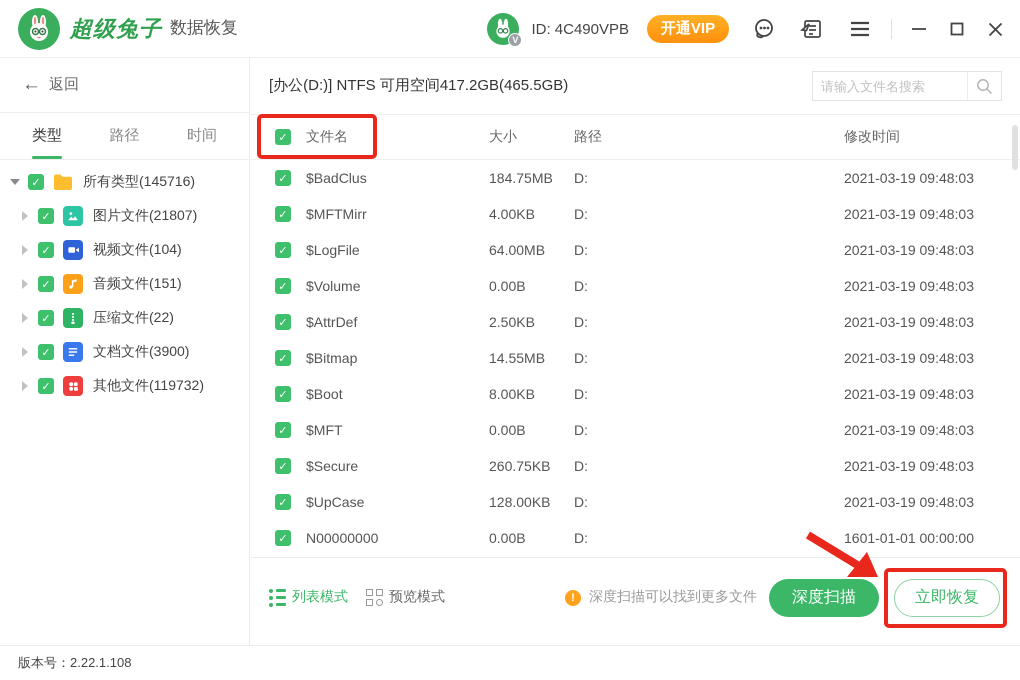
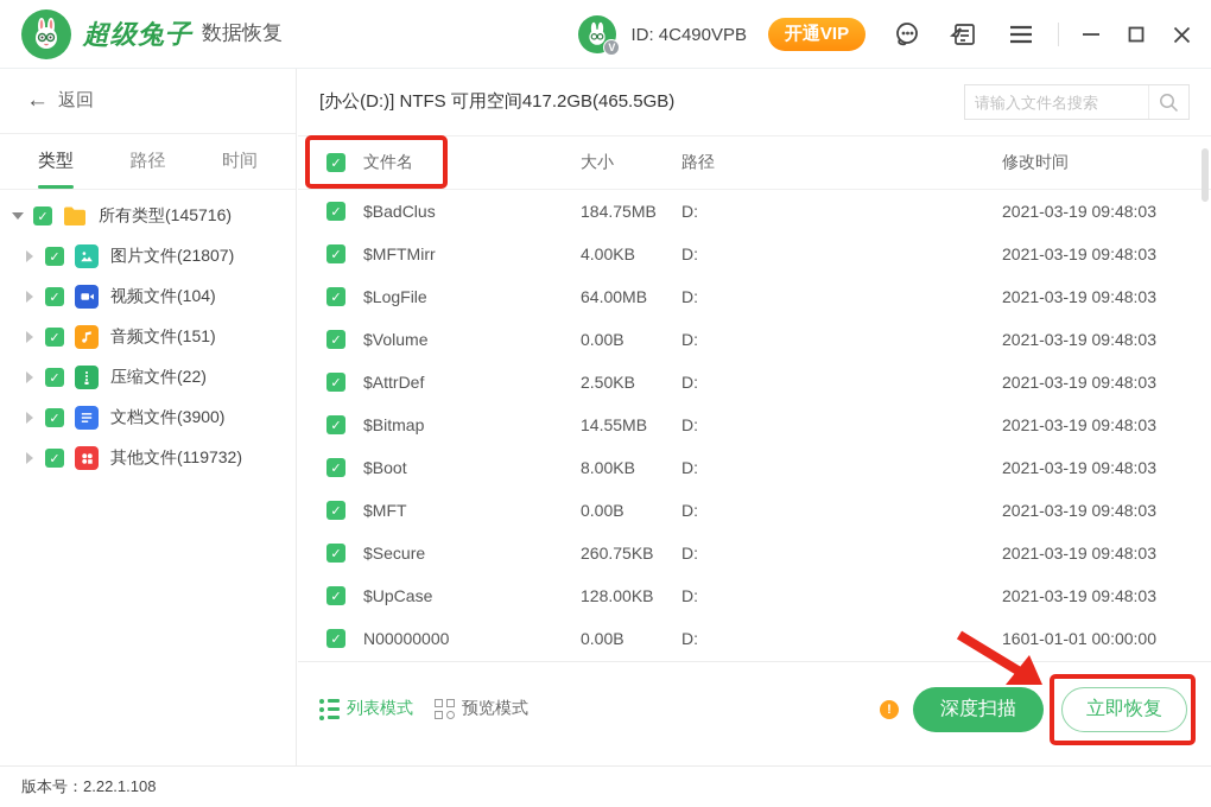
  超级兔子
  数据恢复
  V
  ID: 4C490VPB
  开通VIP
  ←
  返回
  类型
  路径
  时间
  ✓
  所有类型(145716)
  ✓
  图片文件(21807)
  ✓
  视频文件(104)
  ✓
  音频文件(151)
  ✓
  压缩文件(22)
  ✓
  文档文件(3900)
  ✓
  其他文件(119732)
  [办公(D:)] NTFS 可用空间417.2GB(465.5GB)
  请输入文件名搜索
  ✓
  文件名
  大小
  路径
  修改时间
  ✓
  $BadClus
  184.75MB
  D:
  2021-03-19 09:48:03
  ✓
  $MFTMirr
  4.00KB
  D:
  2021-03-19 09:48:03
  ✓
  $LogFile
  64.00MB
  D:
  2021-03-19 09:48:03
  ✓
  $Volume
  0.00B
  D:
  2021-03-19 09:48:03
  ✓
  $AttrDef
  2.50KB
  D:
  2021-03-19 09:48:03
  ✓
  $Bitmap
  14.55MB
  D:
  2021-03-19 09:48:03
  ✓
  $Boot
  8.00KB
  D:
  2021-03-19 09:48:03
  ✓
  $MFT
  0.00B
  D:
  2021-03-19 09:48:03
  ✓
  $Secure
  260.75KB
  D:
  2021-03-19 09:48:03
  ✓
  $UpCase
  128.00KB
  D:
  2021-03-19 09:48:03
  ✓
  N00000000
  0.00B
  D:
  1601-01-01 00:00:00
  列表模式
  预览模式
  !
- 深度扫描可以找到更多文件
  深度扫描
  立即恢复
  版本号：2.22.1.108
